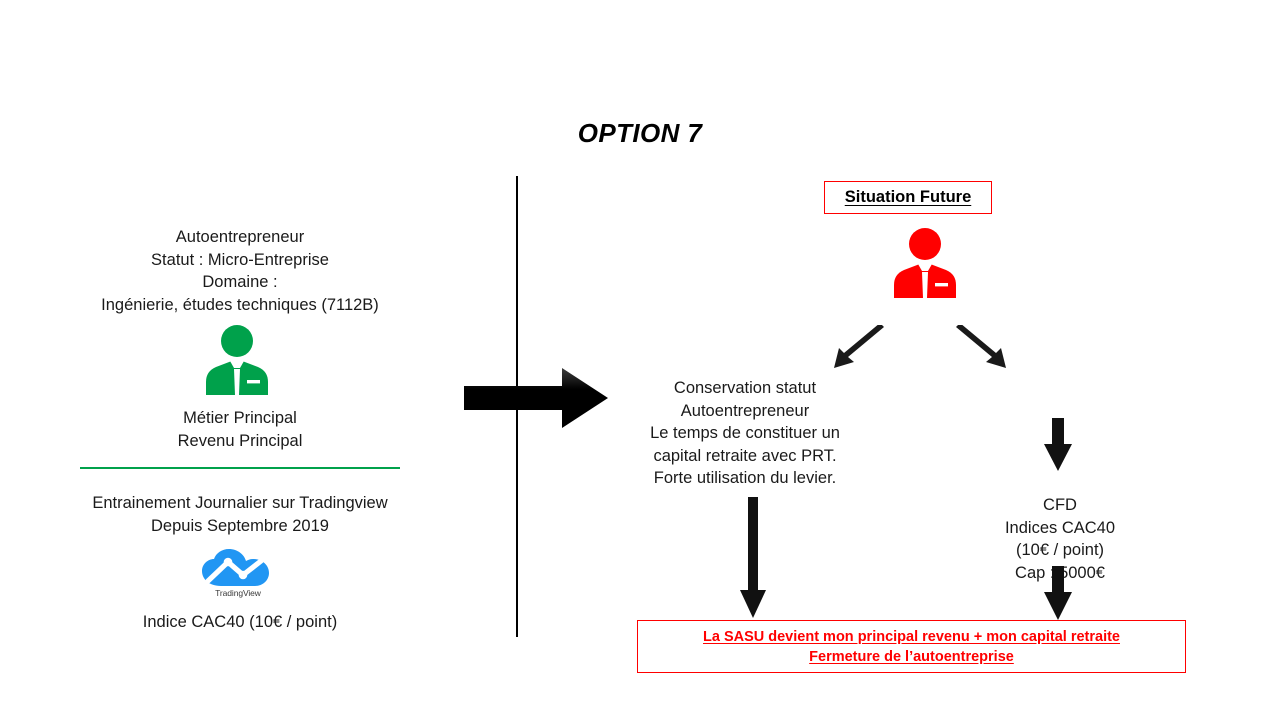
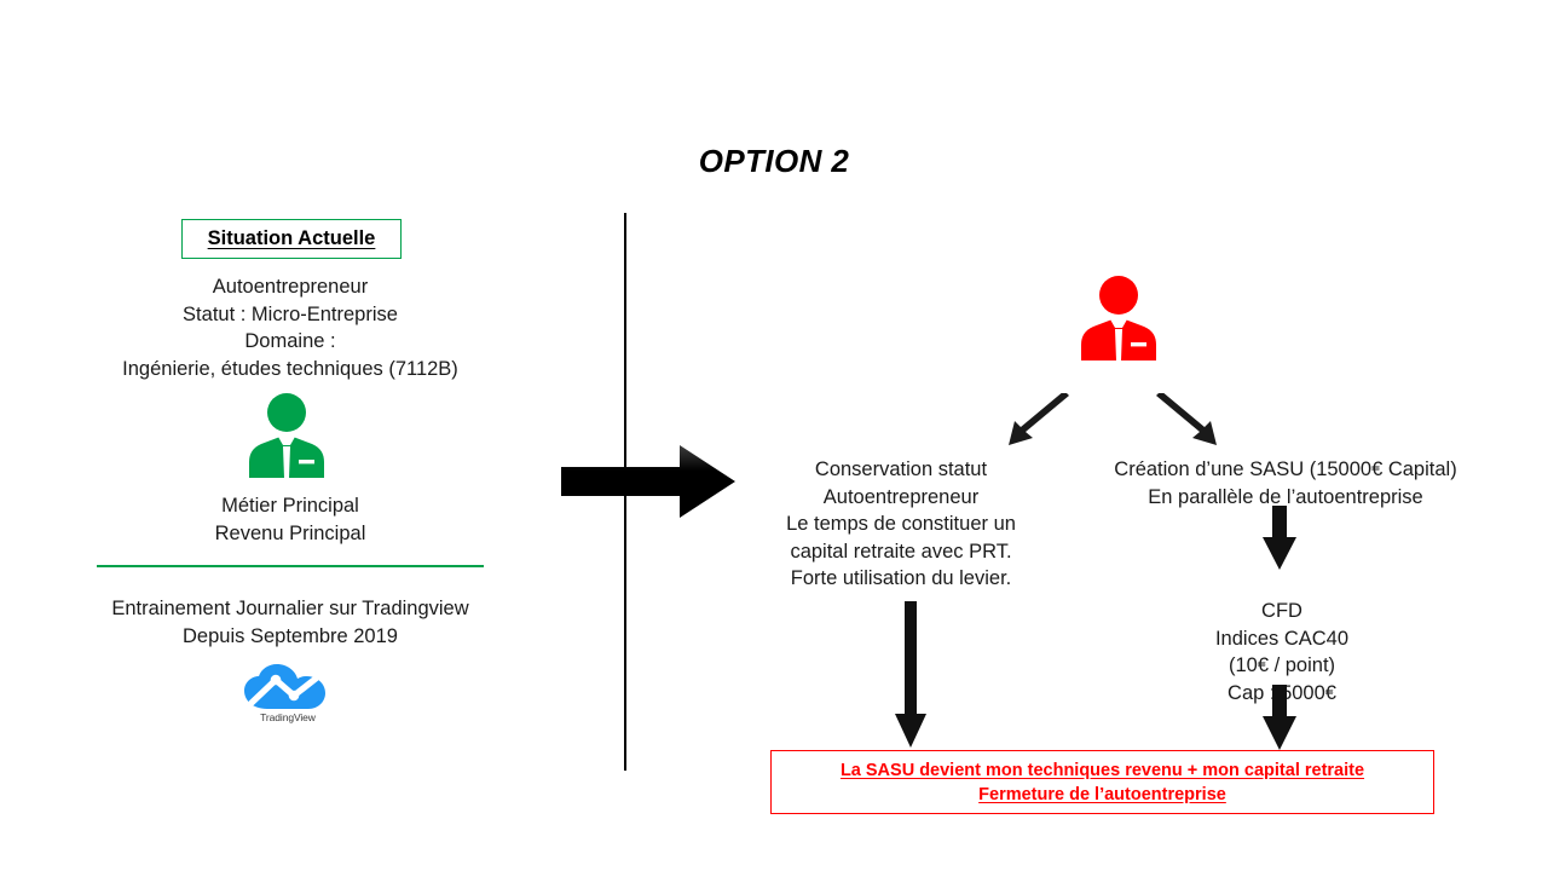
- OPTION 7
+ OPTION 2
+ Situation Actuelle
  Autoentrepreneur
  Statut : Micro-Entreprise
  Domaine :
  Ingénierie, études techniques (7112B)
  Métier Principal
  Revenu Principal
  Entrainement Journalier sur Tradingview
  Depuis Septembre 2019
  TradingView
- Indice CAC40 (10€ / point)
- Situation Future
  Conservation statut
  Autoentrepreneur
  Le temps de constituer un
  capital retraite avec PRT.
  Forte utilisation du levier.
+ Création d’une SASU (15000€ Capital)
+ En parallèle de l’autoentreprise
  CFD
  Indices CAC40
  (10€ / point)
  Cap000€
- La SASU devient mon principal revenu + mon capital retraite
+ La SASU devient mon techniques revenu + mon capital retraite
  Fermeture de l’autoentreprise
